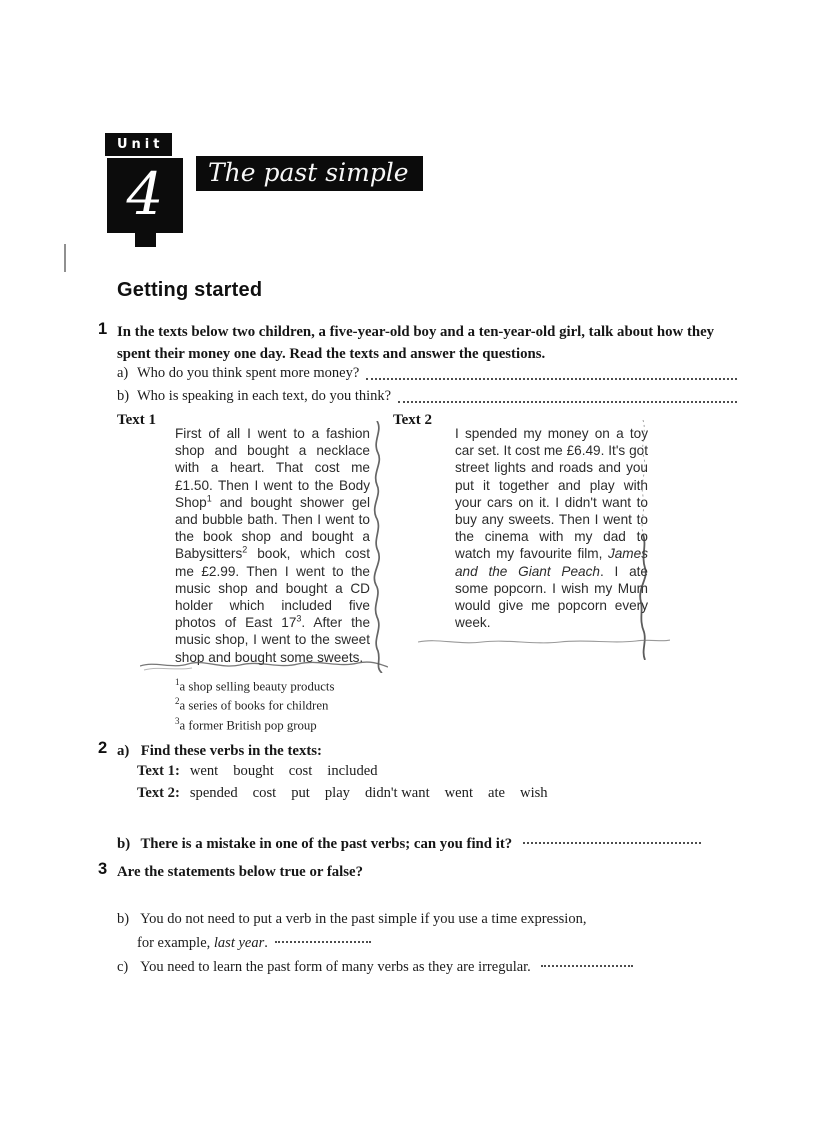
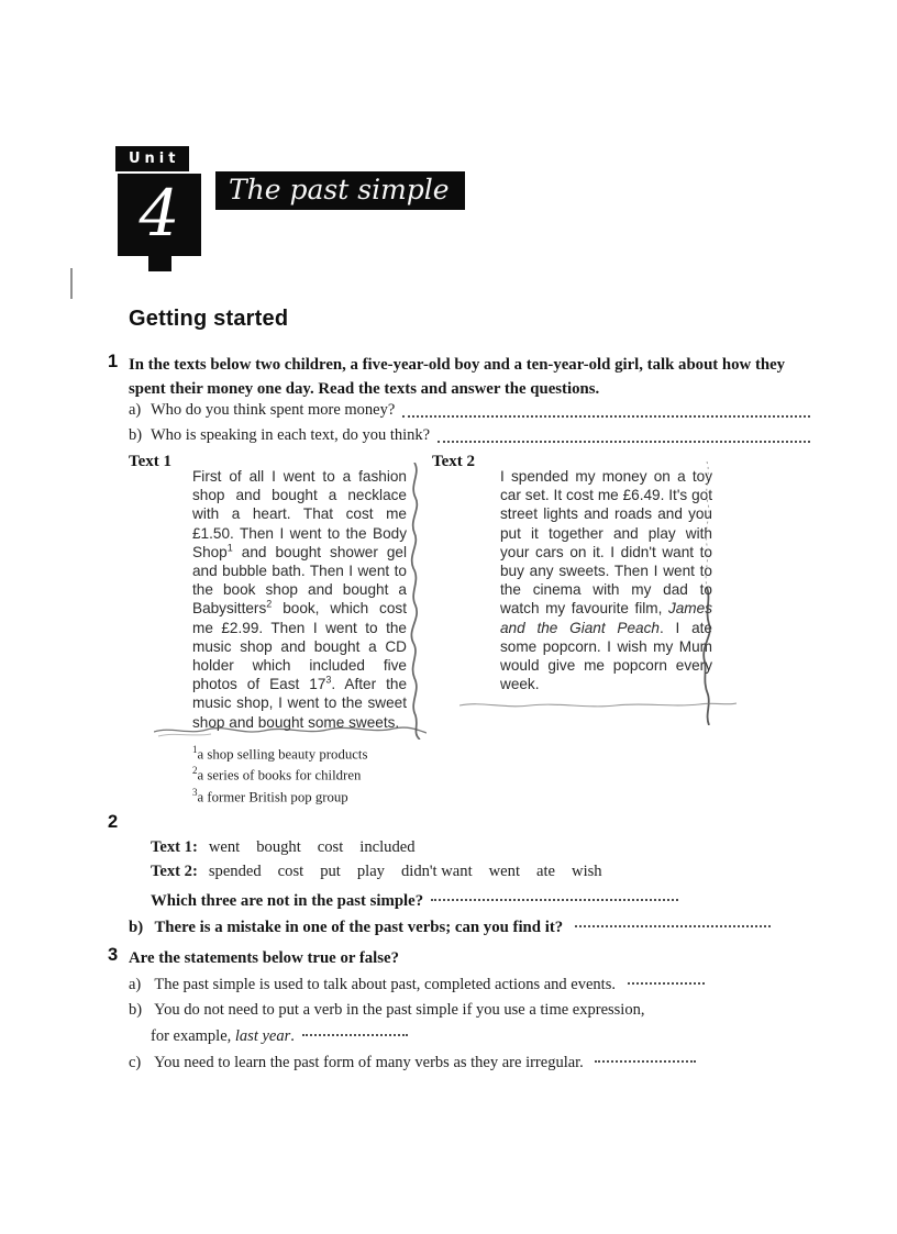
  Unit
  4
  The past simple
  Getting started
  1
  In the texts below two children, a five-year-old boy and a ten-year-old girl, talk about how they spent their money one day. Read the texts and answer the questions.
  a)
  Who do you think spent more money?
  b)
  Who is speaking in each text, do you think?
  Text 1
  Text 2
  First of all I went to a fashion shop and bought a necklace with a heart. That cost me £1.50. Then I went to the Body Shop1 and bought shower gel and bubble bath. Then I went to the book shop and bought a Babysitters2 book, which cost me £2.99. Then I went to the music shop and bought a CD holder which included five photos of East 173. After the music shop, I went to the sweet shop and bought some sweets.
  I spended my money on a toy car set. It cost me £6.49. It's got street lights and roads and you put it together and play with your cars on it. I didn't want to buy any sweets. Then I went to the cinema with my dad to watch my favourite film, James and the Giant Peach. I ate some popcorn. I wish my Mum would give me popcorn every week.
  1a shop selling beauty products
  2a series of books for children
  3a former British pop group
  2
- a) Find these verbs in the texts:
  Text 1: went bought cost included
  Text 2: spended cost put play didn't want went ate wish
+ Which three are not in the past simple?
  b) There is a mistake in one of the past verbs; can you find it?
  3
  Are the statements below true or false?
+ a) The past simple is used to talk about past, completed actions and events.
  b) You do not need to put a verb in the past simple if you use a time expression,
  for example, last year.
  c) You need to learn the past form of many verbs as they are irregular.
